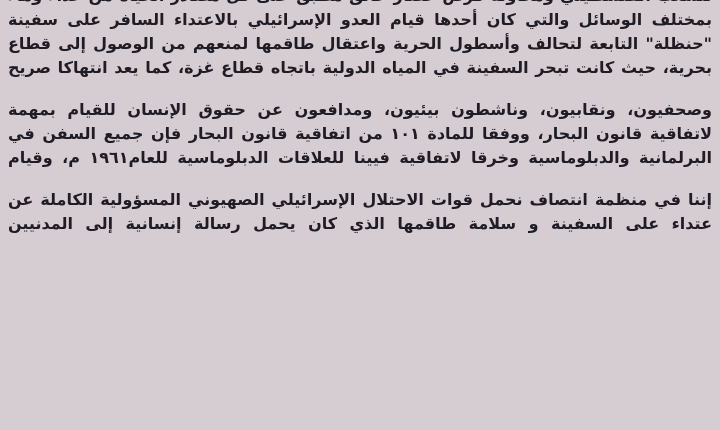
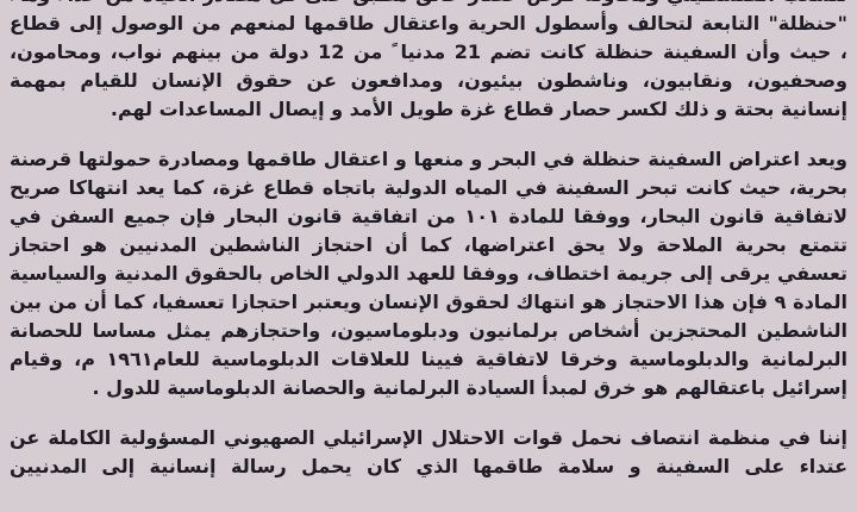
- بمختلف الوسائل والتي كان أحدها قيام العدو الإسرائيلي بالاعتداء السافر على سفينة
  "حنظلة" التابعة لتحالف وأسطول الحرية واعتقال طاقمها لمنعهم من الوصول إلى قطاع
+ ، حيث وأن السفينة حنظلة كانت تضم 21 مدنيا ً من 12 دولة من بينهم نواب، ومحامون،
- بحرية، حيث كانت تبحر السفينة في المياه الدولية باتجاه قطاع غزة، كما يعد انتهاكا صريح
+ وصحفيون، ونقابيون، وناشطون بيئيون، ومدافعون عن حقوق الإنسان للقيام بمهمة
+ إنسانية بحتة و ذلك لكسر حصار قطاع غزة طويل الأمد و إيصال المساعدات لهم.
+ ويعد اعتراض السفينة حنظلة في البحر و منعها و اعتقال طاقمها ومصادرة حمولتها قرصنة
- وصحفيون، ونقابيون، وناشطون بيئيون، ومدافعون عن حقوق الإنسان للقيام بمهمة
+ بحرية، حيث كانت تبحر السفينة في المياه الدولية باتجاه قطاع غزة، كما يعد انتهاكا صريح
  لاتفاقية قانون البحار، ووفقا للمادة ١٠١ من اتفاقية قانون البحار فإن جميع السفن في
+ تتمتع بحرية الملاحة ولا يحق اعتراضها، كما أن احتجاز الناشطين المدنيين هو احتجاز
+ تعسفي يرقى إلى جريمة اختطاف، ووفقا للعهد الدولي الخاص بالحقوق المدنية والسياسية
+ المادة ٩ فإن هذا الاحتجاز هو انتهاك لحقوق الإنسان ويعتبر احتجازا تعسفيا، كما أن من بين
+ الناشطين المحتجزين أشخاص برلمانيون ودبلوماسيون، واحتجازهم يمثل مساسا للحصانة
  البرلمانية والدبلوماسية وخرقا لاتفاقية فيينا للعلاقات الدبلوماسية للعام١٩٦١ م، وقيام
+ إسرائيل باعتقالهم هو خرق لمبدأ السيادة البرلمانية والحصانة الدبلوماسية للدول .
  إننا في منظمة انتصاف نحمل قوات الاحتلال الإسرائيلي الصهيوني المسؤولية الكاملة عن
  عتداء على السفينة و سلامة طاقمها الذي كان يحمل رسالة إنسانية إلى المدنيين
